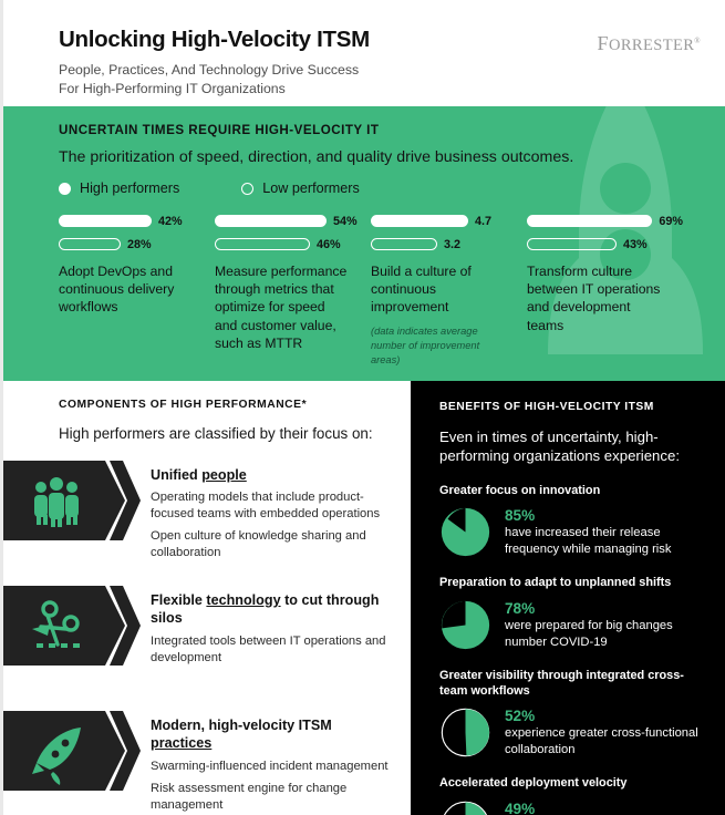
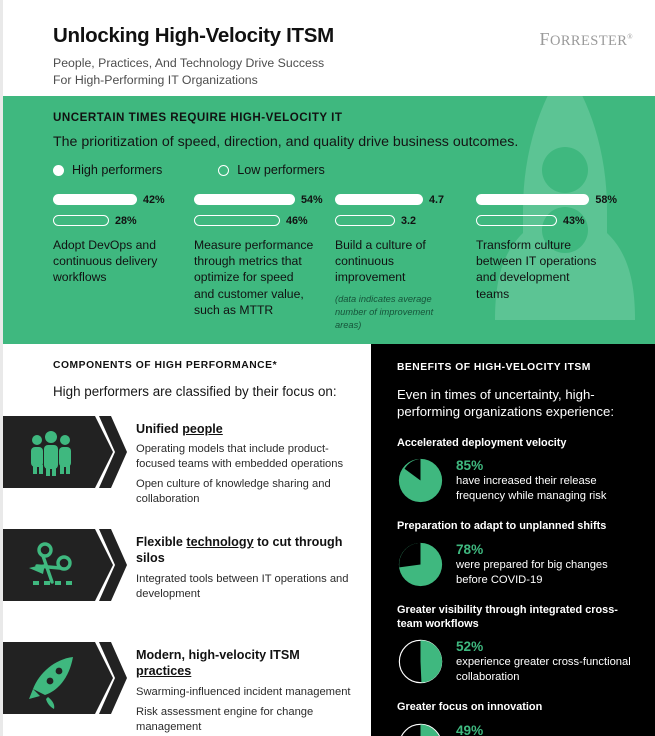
  Unlocking High-Velocity ITSM
  People, Practices, And Technology Drive Success
  For High-Performing IT Organizations
  FORRESTER®
  UNCERTAIN TIMES REQUIRE HIGH-VELOCITY IT
  The prioritization of speed, direction, and quality drive business outcomes.
  High performers
  Low performers
  42%
  28%
  Adopt DevOps and continuous delivery workflows
  54%
  46%
  Measure performance through metrics that optimize for speed and customer value, such as MTTR
  4.7
  3.2
  Build a culture of continuous improvement
  (data indicates average number of improvement areas)
- 69%
+ 58%
  43%
  Transform culture between IT operations and development teams
  COMPONENTS OF HIGH PERFORMANCE*
  High performers are classified by their focus on:
  Unified people
  Operating models that include product-focused teams with embedded operations
  Open culture of knowledge sharing and collaboration
  Flexible technology to cut through silos
  Integrated tools between IT operations and development
  Modern, high-velocity ITSM practices
  Swarming-influenced incident management
  Risk assessment engine for change management
  BENEFITS OF HIGH-VELOCITY ITSM
  Even in times of uncertainty, high-performing organizations experience:
- Greater focus on innovation
+ Accelerated deployment velocity
  85%
  have increased their release frequency while managing risk
  Preparation to adapt to unplanned shifts
  78%
- were prepared for big changes number COVID-19
+ were prepared for big changes before COVID-19
  Greater visibility through integrated cross-team workflows
  52%
  experience greater cross-functional collaboration
- Accelerated deployment velocity
+ Greater focus on innovation
  49%
